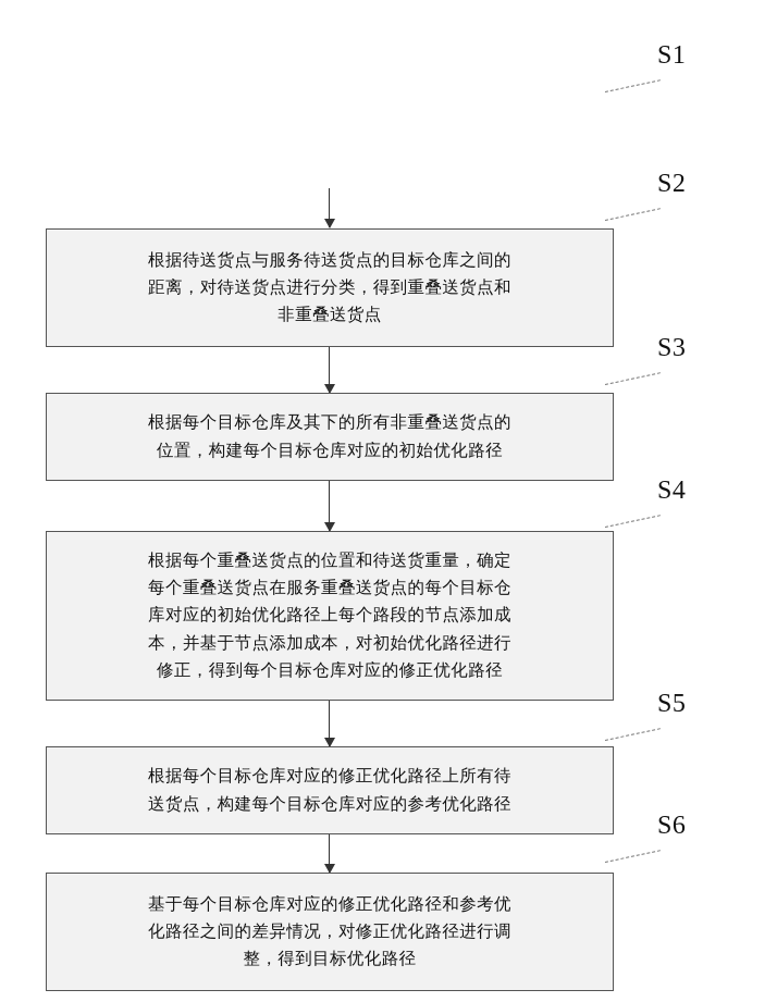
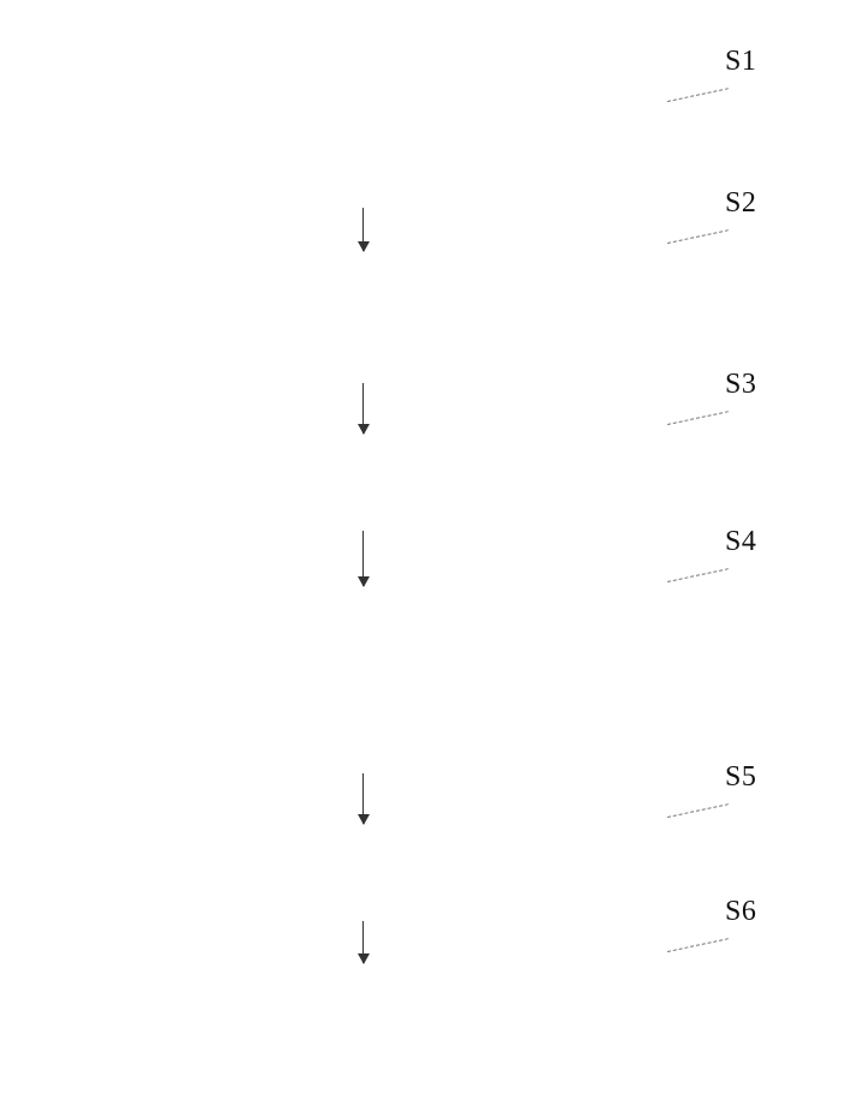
  S1
  S2
  S3
  S4
  S5
  S6
- 根据待送货点与服务待送货点的目标仓库之间的
- 距离，对待送货点进行分类，得到重叠送货点和
- 非重叠送货点
- 根据每个目标仓库及其下的所有非重叠送货点的
- 位置，构建每个目标仓库对应的初始优化路径
- 根据每个重叠送货点的位置和待送货重量，确定
- 每个重叠送货点在服务重叠送货点的每个目标仓
- 库对应的初始优化路径上每个路段的节点添加成
- 本，并基于节点添加成本，对初始优化路径进行
- 修正，得到每个目标仓库对应的修正优化路径
- 根据每个目标仓库对应的修正优化路径上所有待
- 送货点，构建每个目标仓库对应的参考优化路径
- 基于每个目标仓库对应的修正优化路径和参考优
- 化路径之间的差异情况，对修正优化路径进行调
- 整，得到目标优化路径
